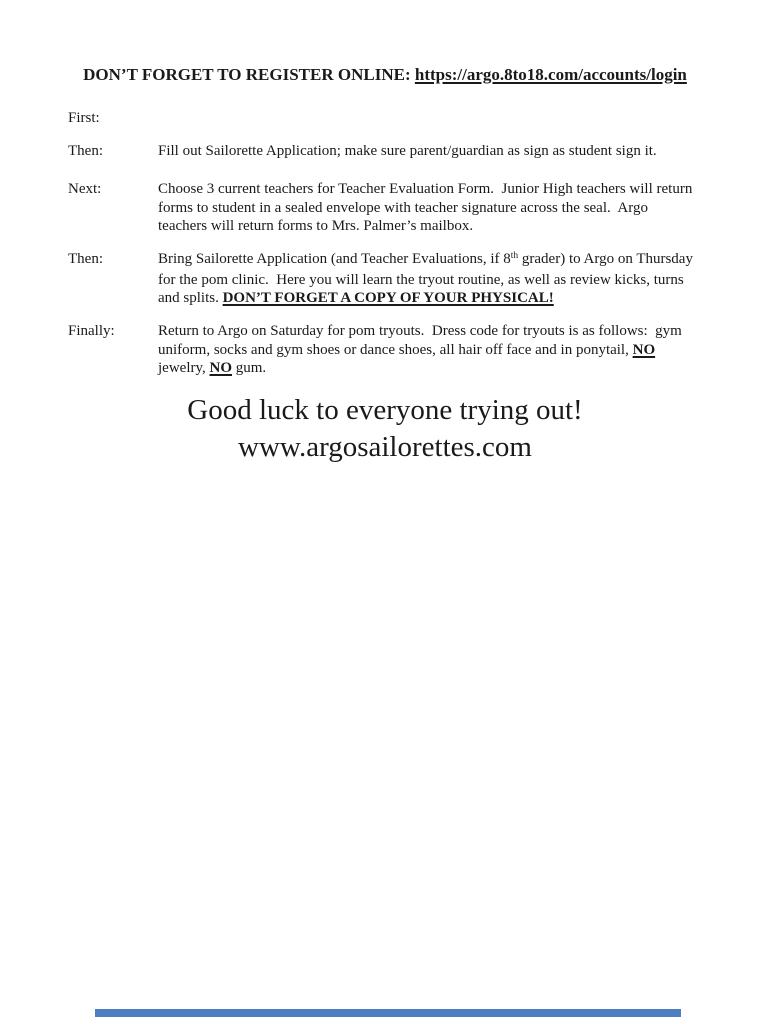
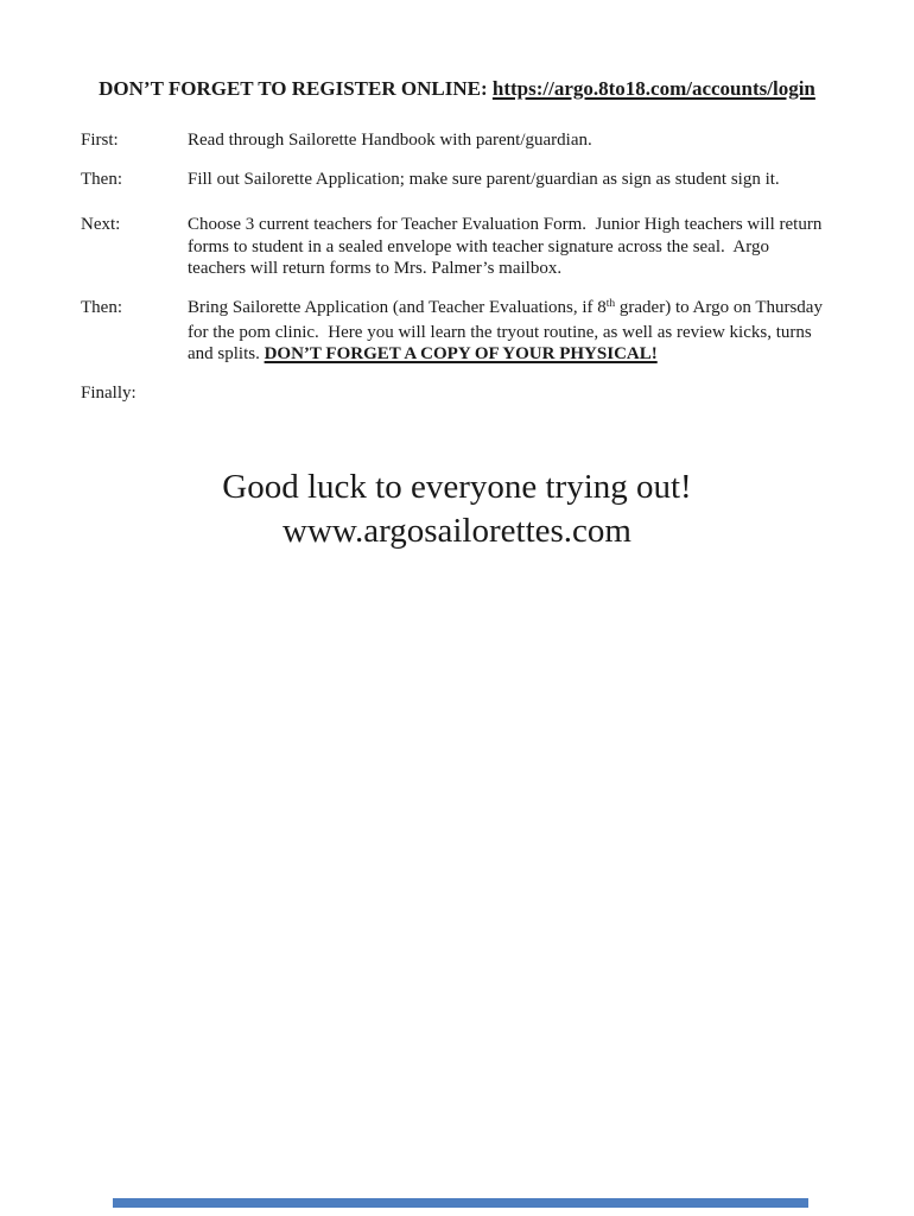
  DON’T FORGET TO REGISTER ONLINE: https://argo.8to18.com/accounts/login
  First:
+ Read through Sailorette Handbook with parent/guardian.
  Then:
  Fill out Sailorette Application; make sure parent/guardian as sign as student sign it.
  Next:
  Choose 3 current teachers for Teacher Evaluation Form. Junior High teachers will return forms to student in a sealed envelope with teacher signature across the seal. Argo teachers will return forms to Mrs. Palmer’s mailbox.
  Then:
  Bring Sailorette Application (and Teacher Evaluations, if 8th grader) to Argo on Thursday for the pom clinic. Here you will learn the tryout routine, as well as review kicks, turns and splits. DON’T FORGET A COPY OF YOUR PHYSICAL!
  Finally:
- Return to Argo on Saturday for pom tryouts. Dress code for tryouts is as follows: gym uniform, socks and gym shoes or dance shoes, all hair off face and in ponytail, NO jewelry, NO gum.
  Good luck to everyone trying out!
  www.argosailorettes.com
